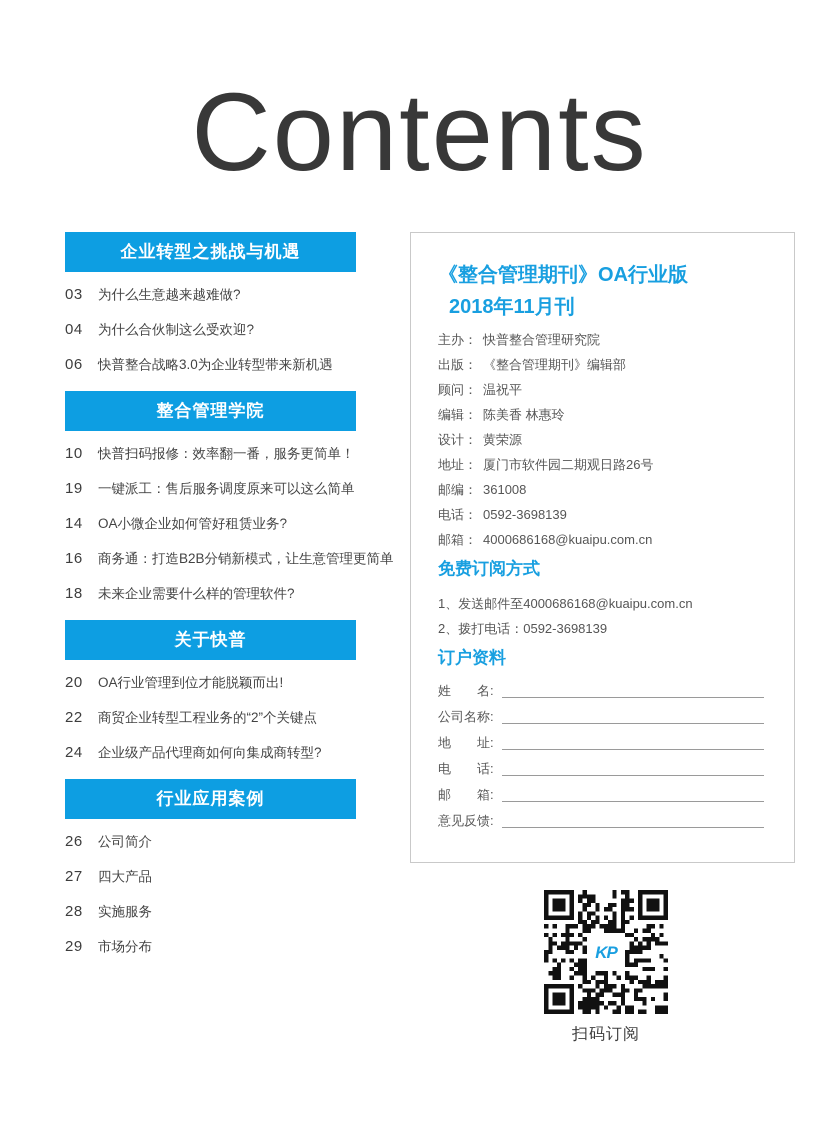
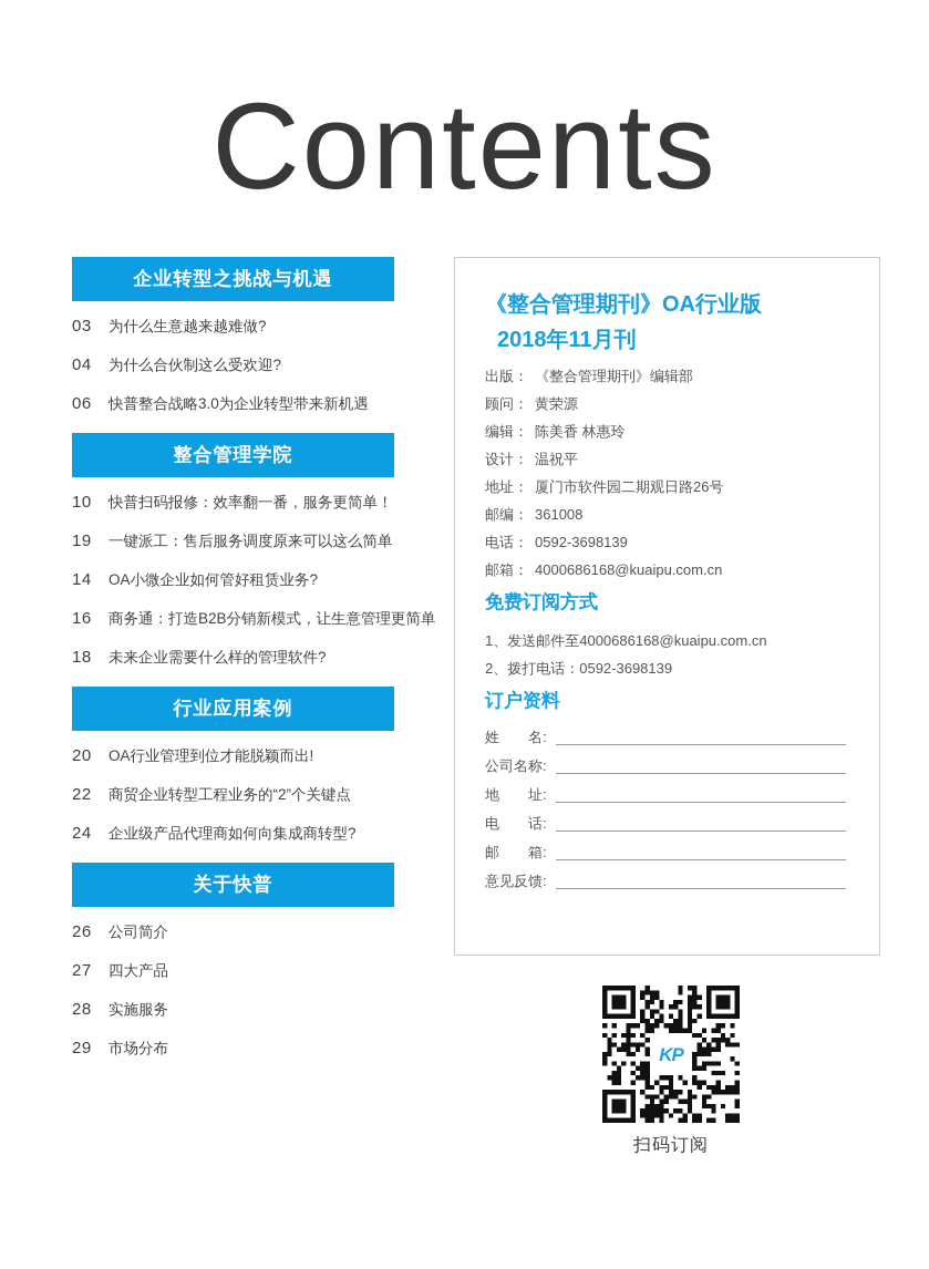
  Contents
  企业转型之挑战与机遇
  03
  为什么生意越来越难做?
  04
  为什么合伙制这么受欢迎?
  06
  快普整合战略3.0为企业转型带来新机遇
  整合管理学院
  10
  快普扫码报修：效率翻一番，服务更简单！
  19
  一键派工：售后服务调度原来可以这么简单
  14
  OA小微企业如何管好租赁业务?
  16
  商务通：打造B2B分销新模式，让生意管理更简单
  18
  未来企业需要什么样的管理软件?
- 关于快普
+ 行业应用案例
  20
  OA行业管理到位才能脱颖而出!
  22
  商贸企业转型工程业务的“2”个关键点
  24
  企业级产品代理商如何向集成商转型?
- 行业应用案例
+ 关于快普
  26
  公司简介
  27
  四大产品
  28
  实施服务
  29
  市场分布
  《整合管理期刊》OA行业版
  2018年11月刊
- 主办： 快普整合管理研究院
  出版： 《整合管理期刊》编辑部
- 顾问： 温祝平
+ 顾问： 黄荣源
  编辑： 陈美香 林惠玲
- 设计： 黄荣源
+ 设计： 温祝平
  地址： 厦门市软件园二期观日路26号
  邮编： 361008
  电话： 0592-3698139
  邮箱： 4000686168@kuaipu.com.cn
  免费订阅方式
  1、发送邮件至4000686168@kuaipu.com.cn
  2、拨打电话：0592-3698139
  订户资料
  姓 名:
  公司名称:
  地 址:
  电 话:
  邮 箱:
  意见反馈:
  KP
  扫码订阅
